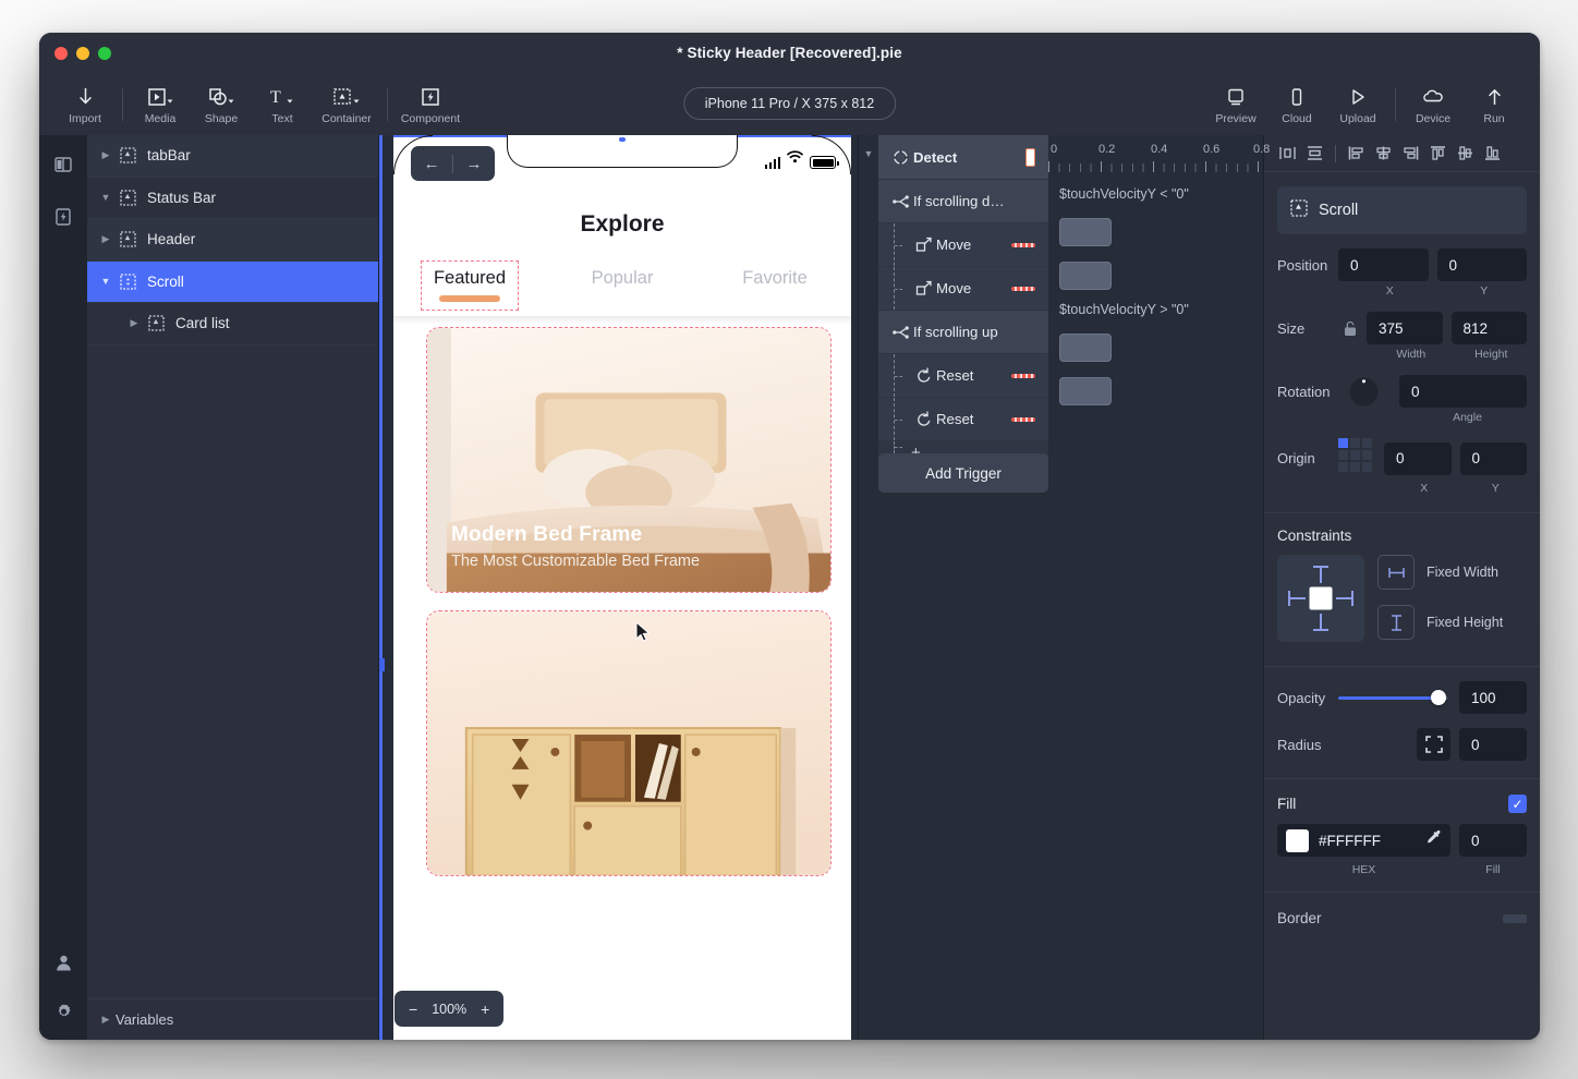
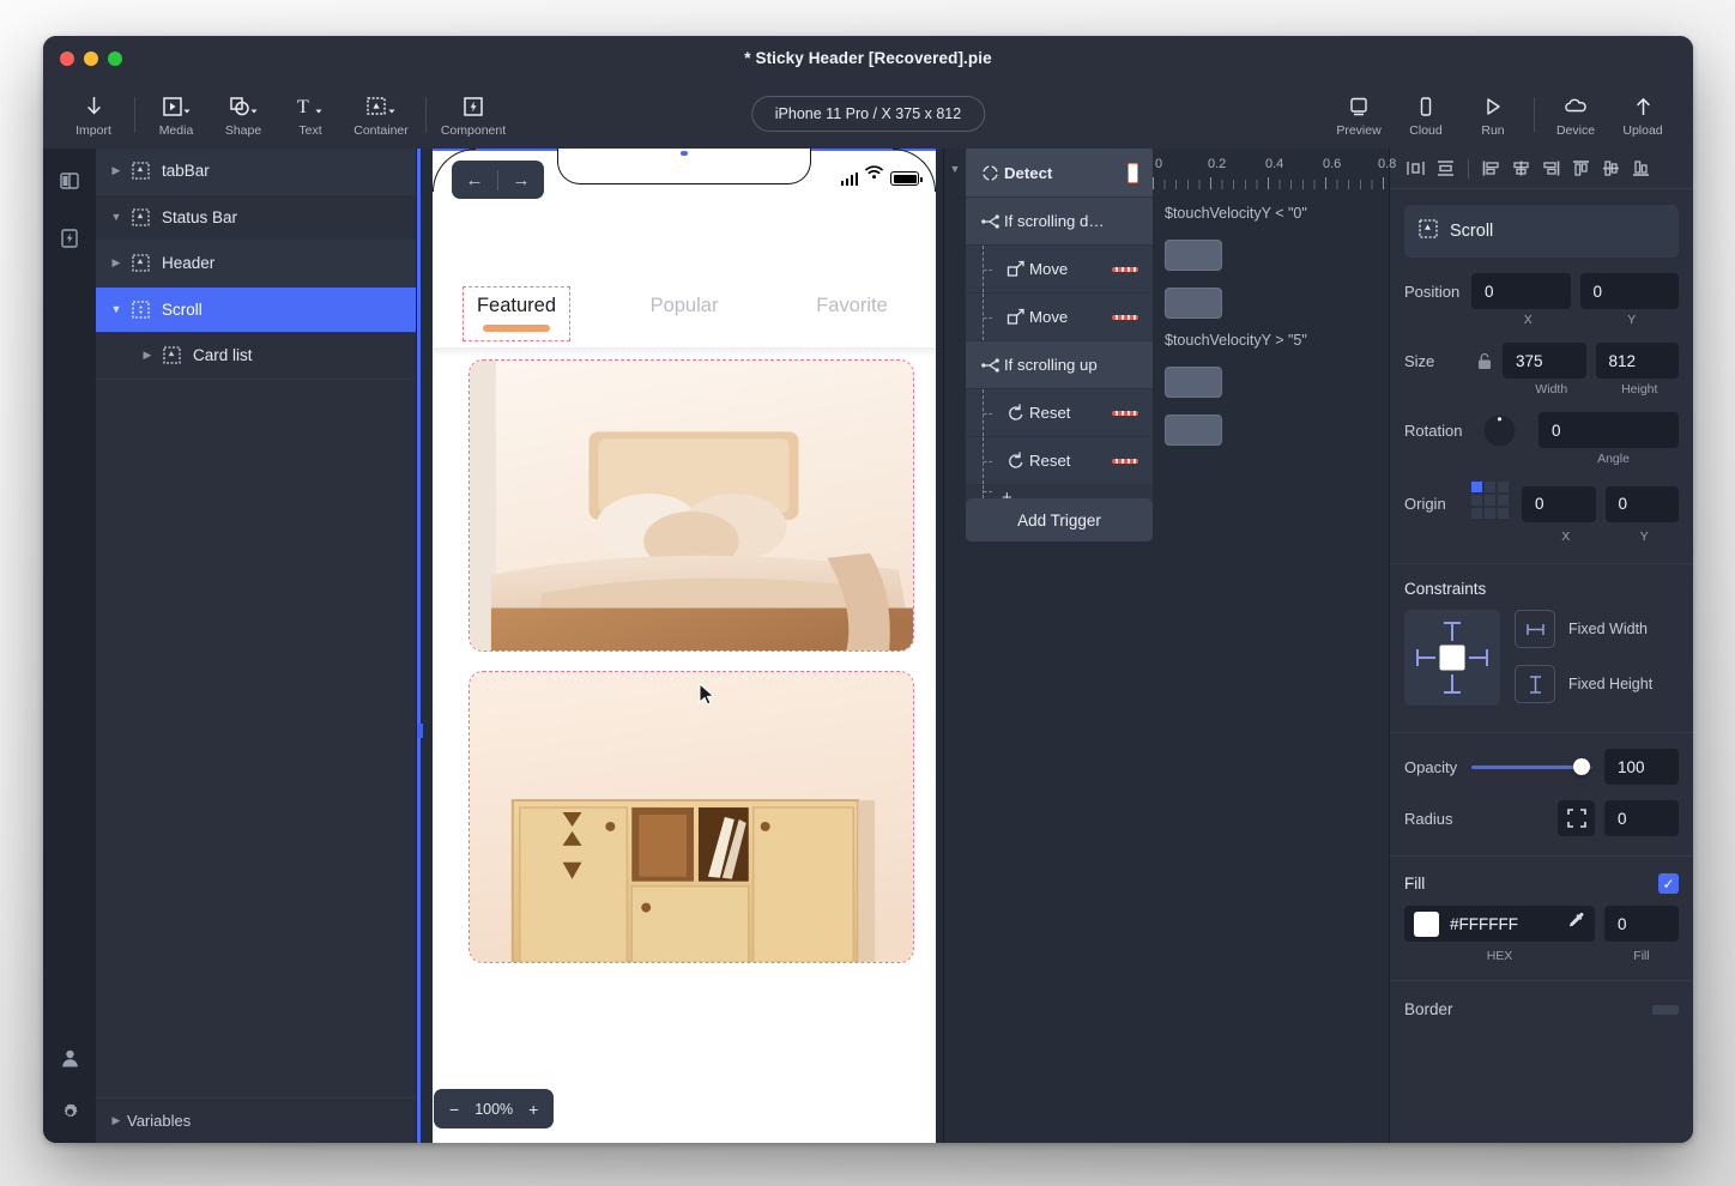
  * Sticky Header [Recovered].pie
  Import
  Media
  Shape
  T
  Text
  Container
  Component
  iPhone 11 Pro / X 375 x 812
  Preview
  Cloud
- Upload
+ Run
  Device
- Run
+ Upload
  ▶
  tabBar
  ▼
  Status Bar
  ▶
  Header
  ▼
  Scroll
  ▶
  Card list
  ▶
  Variables
  ←
  →
- Explore
  Featured
  Popular
  Favorite
- Modern Bed Frame
- The Most Customizable Bed Frame
  −
  100%
  +
  ▼
  0
  0.2
  0.4
  0.6
  0.8
  Detect
  If scrolling d…
  Move
  Move
  If scrolling up
  Reset
  Reset
  $touchVelocityY < "0"
- $touchVelocityY > "0"
+ $touchVelocityY > "5"
  Add Trigger
  Scroll
  Position
  0
  0
  X
  Y
  Size
  375
  812
  Width
  Height
  Rotation
  0
  Angle
  Origin
  0
  0
  X
  Y
  Constraints
  Fixed Width
  Fixed Height
  Opacity
  100
  Radius
  0
  Fill
  ✓
  #FFFFFF
  0
  HEX
  Fill
  Border
